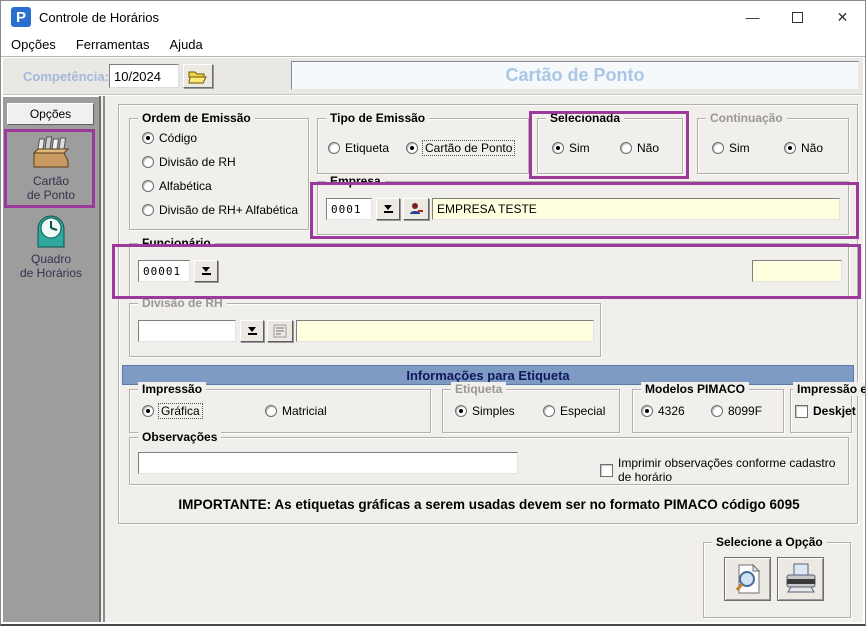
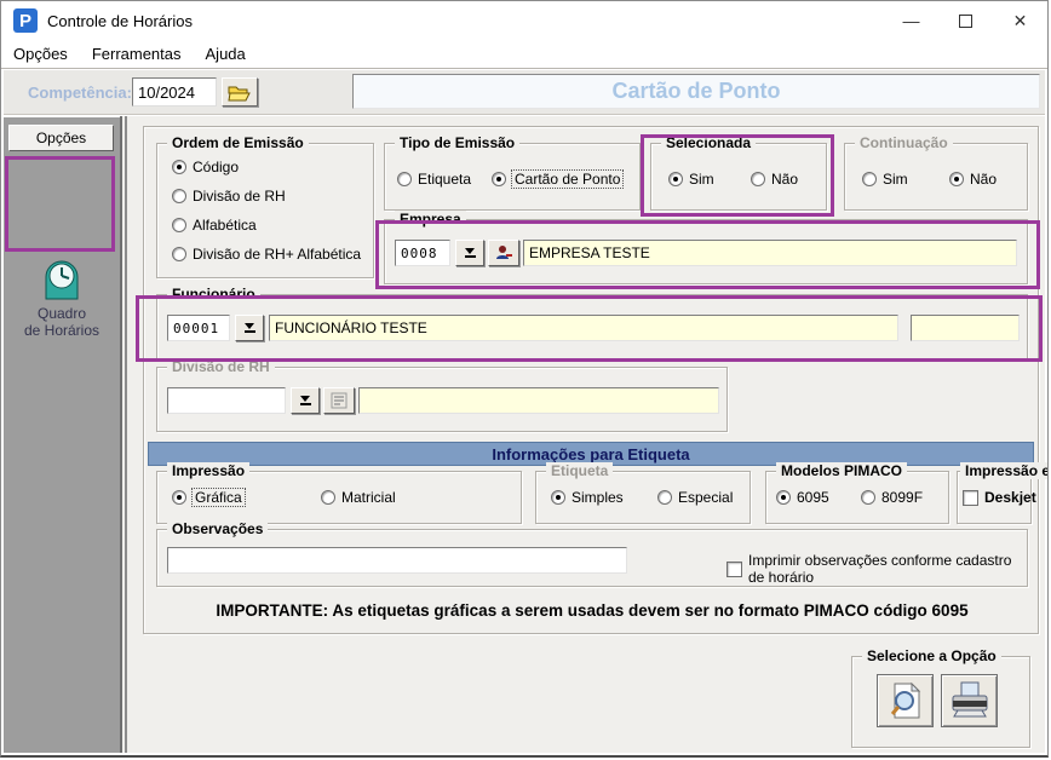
  P
  Controle de Horários
  —
  ✕
  Opções
  Ferramentas
  Ajuda
  Competência:
  10/2024
  Cartão de Ponto
  Opções
- Cartão
- de Ponto
  Quadro
  de Horários
  Ordem de Emissão
  Código
  Divisão de RH
  Alfabética
  Divisão de RH+ Alfabética
  Tipo de Emissão
  Etiqueta
  Cartão de Ponto
  Selecionada
  Sim
  Não
  Continuação
  Sim
  Não
  Empresa
- 0001
+ 0008
  EMPRESA TESTE
  Funcionário
  00001
+ FUNCIONÁRIO TESTE
  Divisão de RH
  Informações para Etiqueta
  Impressão
  Gráfica
  Matricial
  Etiqueta
  Simples
  Especial
  Modelos PIMACO
- 4326
+ 6095
  8099F
  Impressão e
  Deskjet
  Observações
  Imprimir observações conforme cadastro de horário
  IMPORTANTE: As etiquetas gráficas a serem usadas devem ser no formato PIMACO código 6095
  Selecione a Opção
